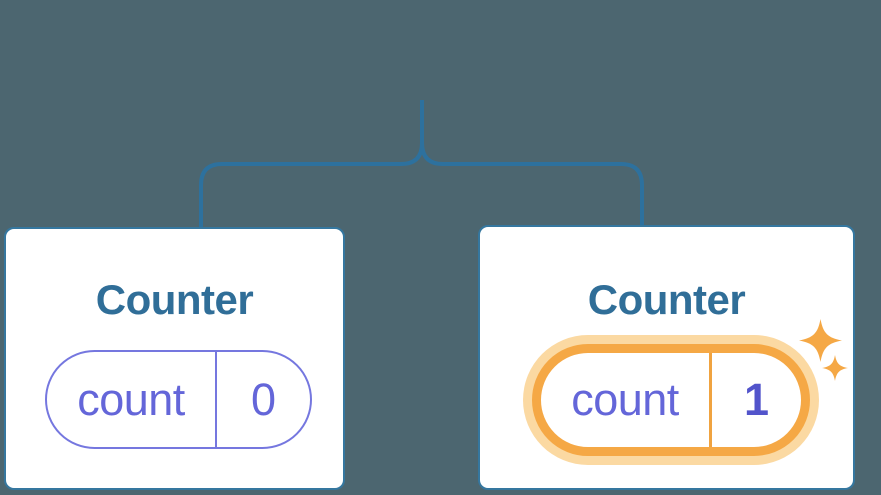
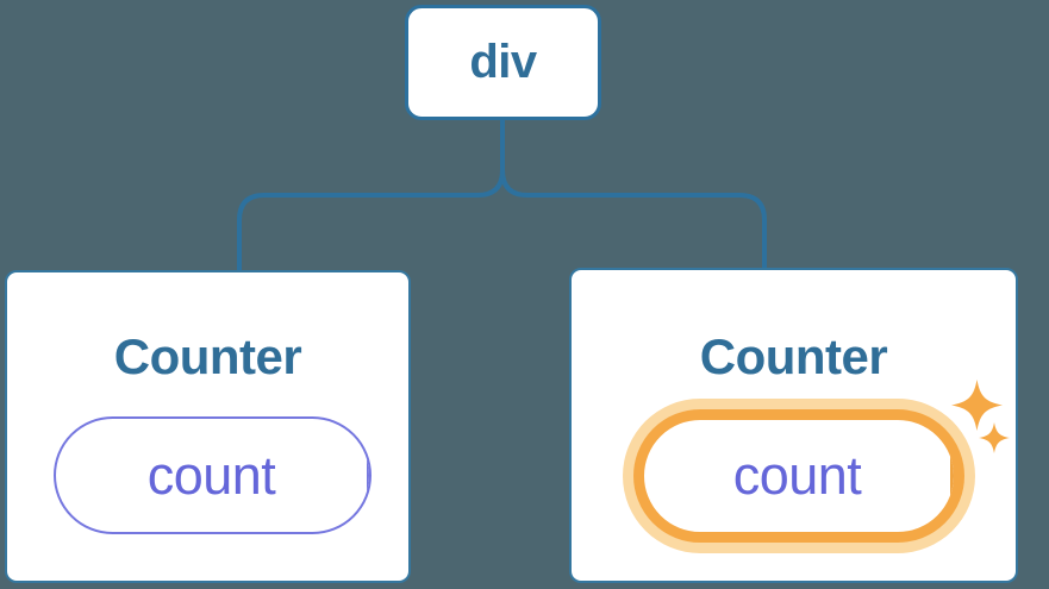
+ div
  Counter
  count
- 0
  Counter
  count
- 1
